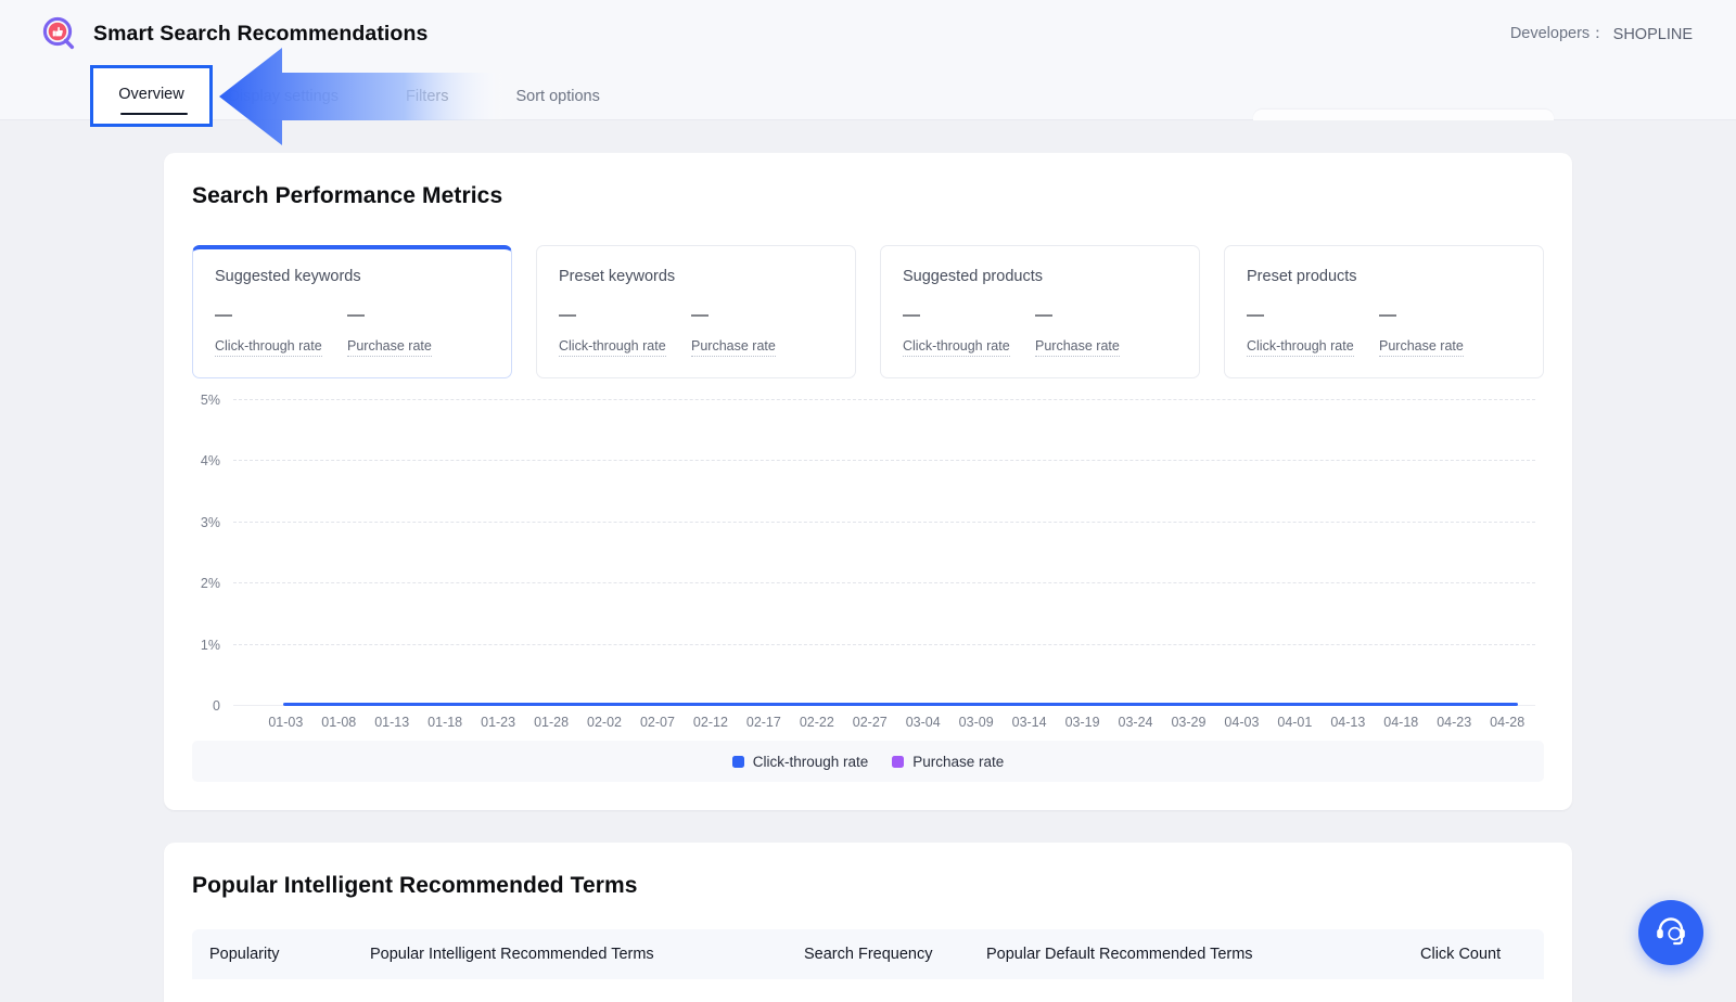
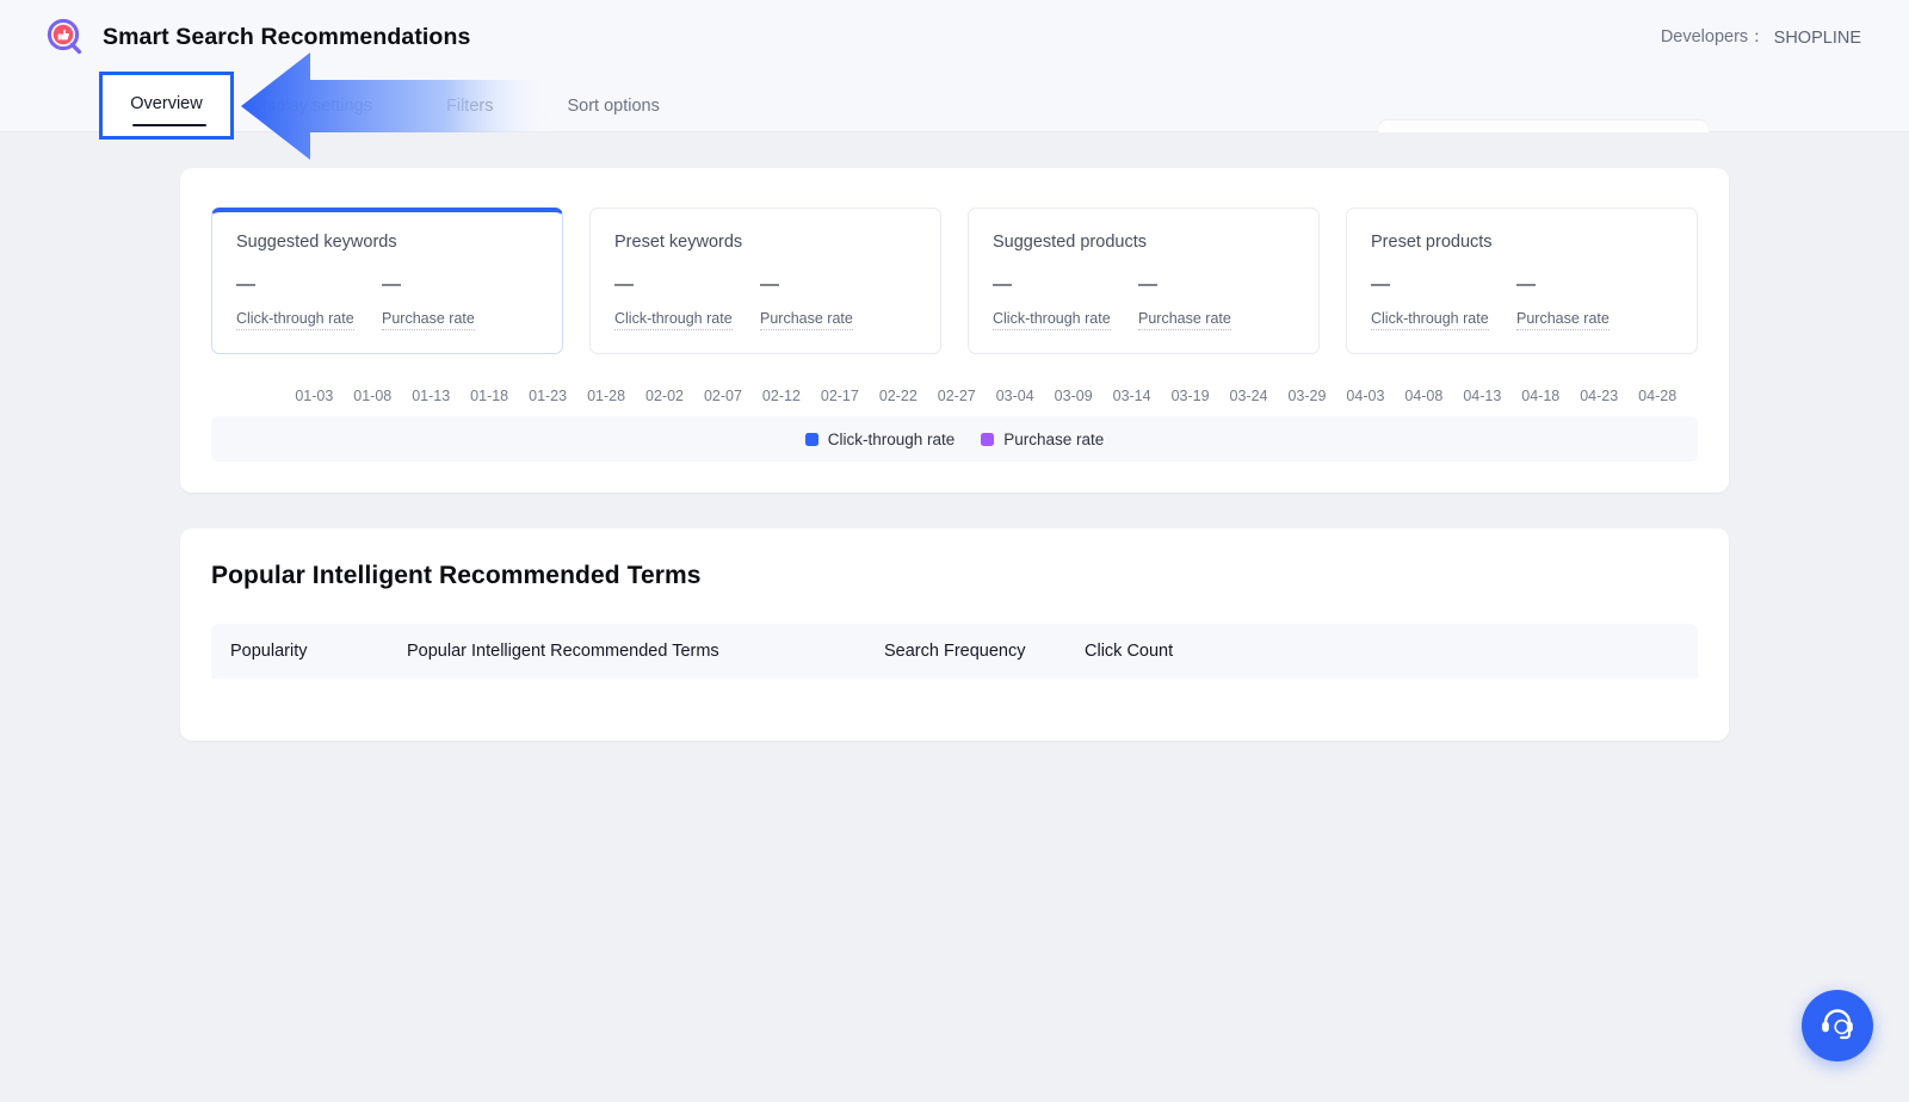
  Smart Search Recommendations
  Developers：
  SHOPLINE
  Sort options
  Overview
- Search Performance Metrics
  Suggested keywords
  —
  Click-through rate
  —
  Purchase rate
  Preset keywords
  —
  Click-through rate
  —
  Purchase rate
  Suggested products
  —
  Click-through rate
  —
  Purchase rate
  Preset products
  —
  Click-through rate
  —
  Purchase rate
- 0
- 1%
- 2%
- 3%
- 4%
- 5%
  01-03
  01-08
  01-13
  01-18
  01-23
  01-28
  02-02
  02-07
  02-12
  02-17
  02-22
  02-27
  03-04
  03-09
  03-14
  03-19
  03-24
  03-29
  04-03
- 04-01
+ 04-08
  04-13
  04-18
  04-23
  04-28
  Click-through rate
  Purchase rate
  Popular Intelligent Recommended Terms
  Popularity
  Popular Intelligent Recommended Terms
  Search Frequency
- Popular Default Recommended Terms
  Click Count
